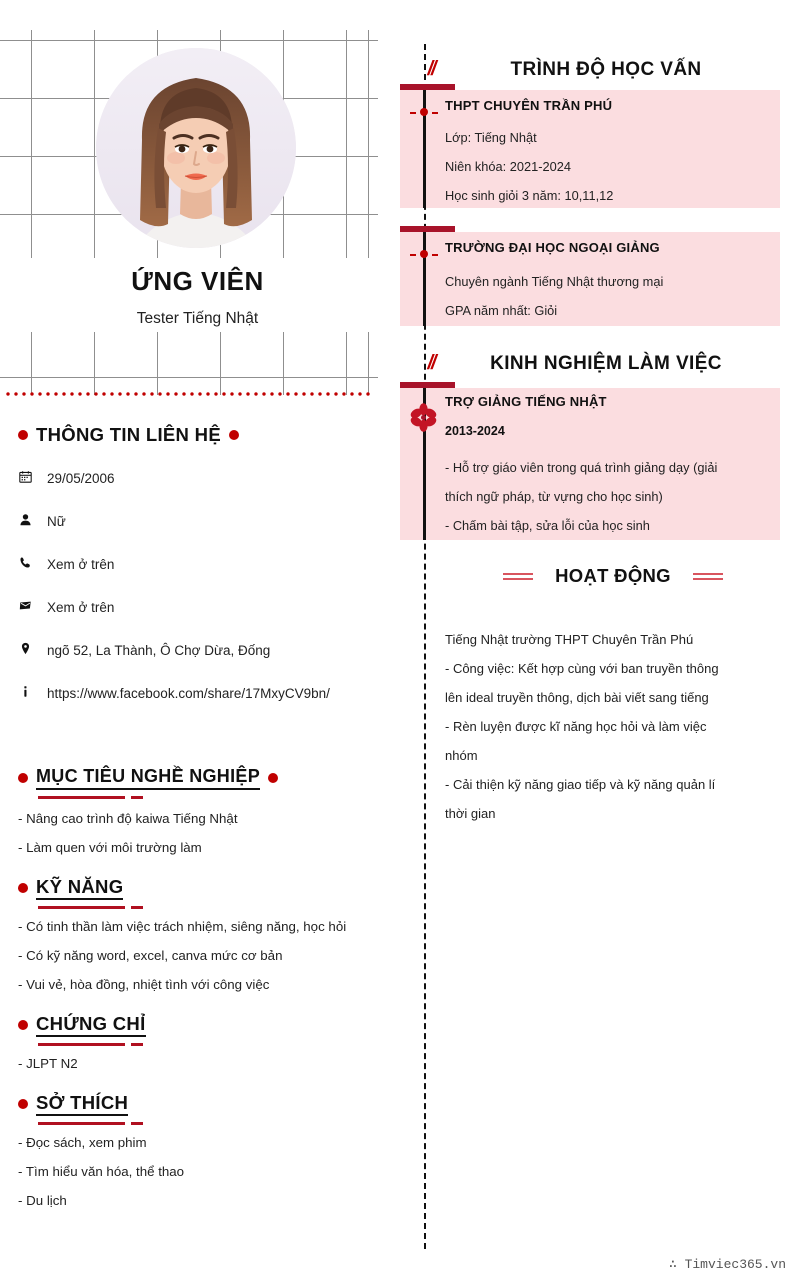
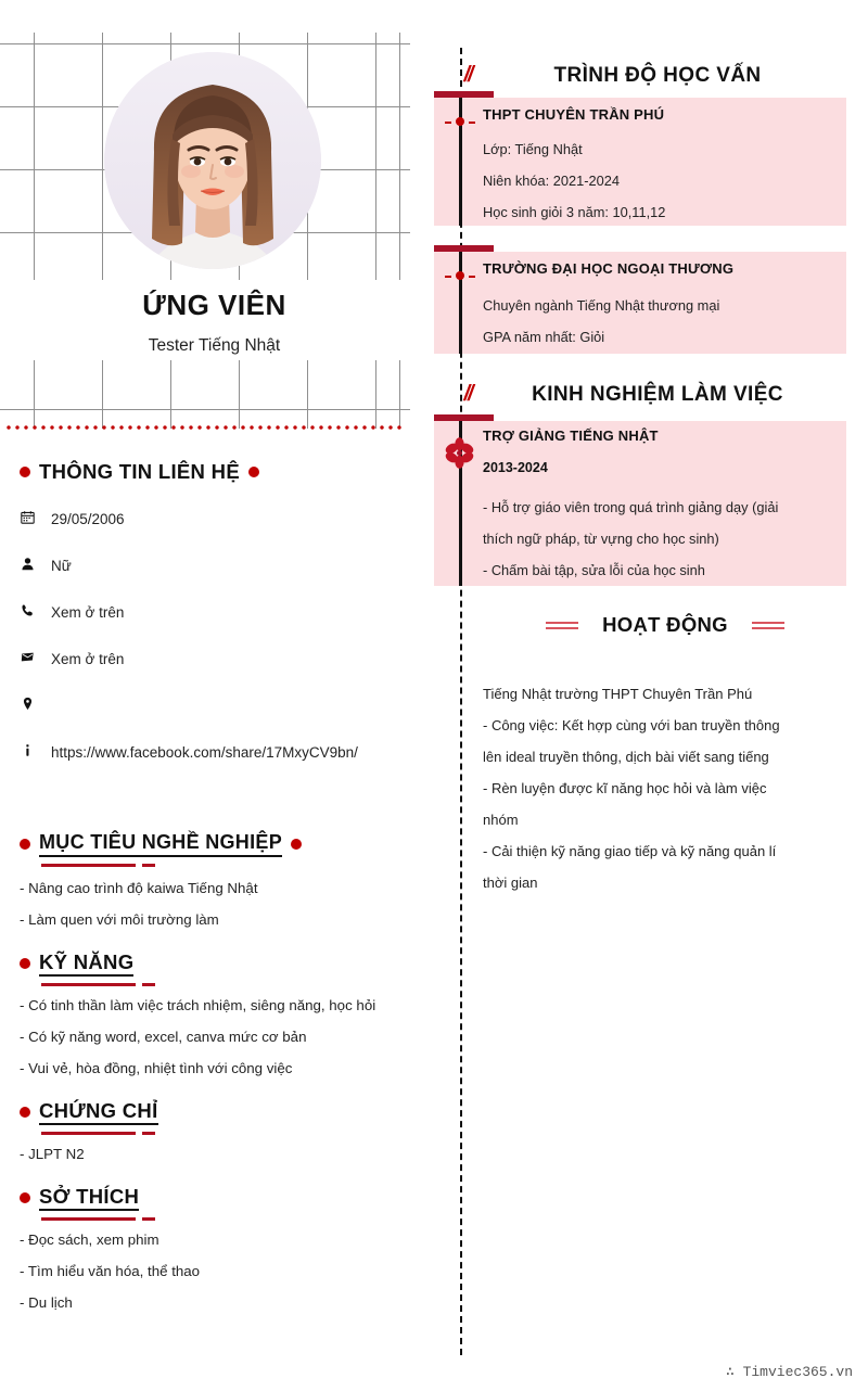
  ỨNG VIÊN
  Tester Tiếng Nhật
  THÔNG TIN LIÊN HỆ
  29/05/2006
  Nữ
  Xem ở trên
  Xem ở trên
- ngõ 52, La Thành, Ô Chợ Dừa, Đống
  https://www.facebook.com/share/17MxyCV9bn/
  MỤC TIÊU NGHỀ NGHIỆP
  - Nâng cao trình độ kaiwa Tiếng Nhật
  - Làm quen với môi trường làm
  KỸ NĂNG
  - Có tinh thần làm việc trách nhiệm, siêng năng, học hỏi
  - Có kỹ năng word, excel, canva mức cơ bản
  - Vui vẻ, hòa đồng, nhiệt tình với công việc
  CHỨNG CHỈ
  - JLPT N2
  SỞ THÍCH
  - Đọc sách, xem phim
  - Tìm hiểu văn hóa, thể thao
  - Du lịch
  //
  TRÌNH ĐỘ HỌC VẤN
  THPT CHUYÊN TRẦN PHÚ
  Lớp: Tiếng Nhật
  Niên khóa: 2021-2024
  Học sinh giỏi 3 năm: 10,11,12
- TRƯỜNG ĐẠI HỌC NGOẠI GIẢNG
+ TRƯỜNG ĐẠI HỌC NGOẠI THƯƠNG
  Chuyên ngành Tiếng Nhật thương mại
  GPA năm nhất: Giỏi
  //
  KINH NGHIỆM LÀM VIỆC
  TRỢ GIẢNG TIẾNG NHẬT
  2013-2024
  - Hỗ trợ giáo viên trong quá trình giảng dạy (giải
  thích ngữ pháp, từ vựng cho học sinh)
  - Chấm bài tập, sửa lỗi của học sinh
  HOẠT ĐỘNG
  Tiếng Nhật trường THPT Chuyên Trần Phú
  - Công việc: Kết hợp cùng với ban truyền thông
  lên ideal truyền thông, dịch bài viết sang tiếng
  - Rèn luyện được kĩ năng học hỏi và làm việc
  nhóm
  - Cải thiện kỹ năng giao tiếp và kỹ năng quản lí
  thời gian
  ∴ Timviec365.vn
